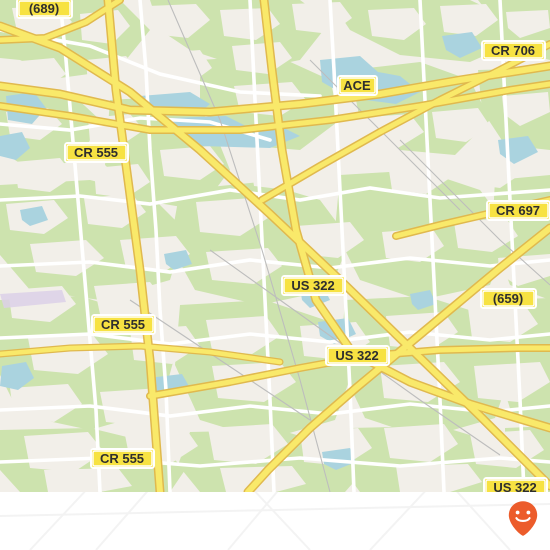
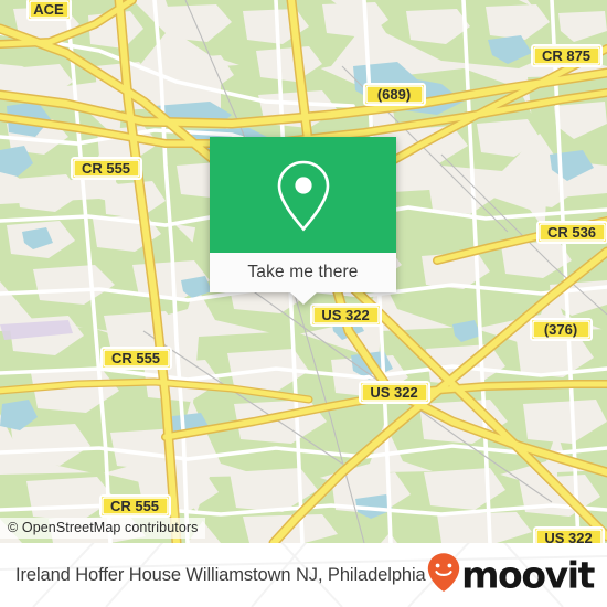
- (689)
+ ACE
- CR 706
+ CR 875
- ACE
+ (689)
  CR 555
- CR 697
+ CR 536
  US 322
- (659)
+ (376)
  CR 555
  US 322
  CR 555
  US 322
+ © OpenStreetMap contributors
+ Take me there
+ Ireland Hoffer House Williamstown NJ, Philadelphia
+ moovit
